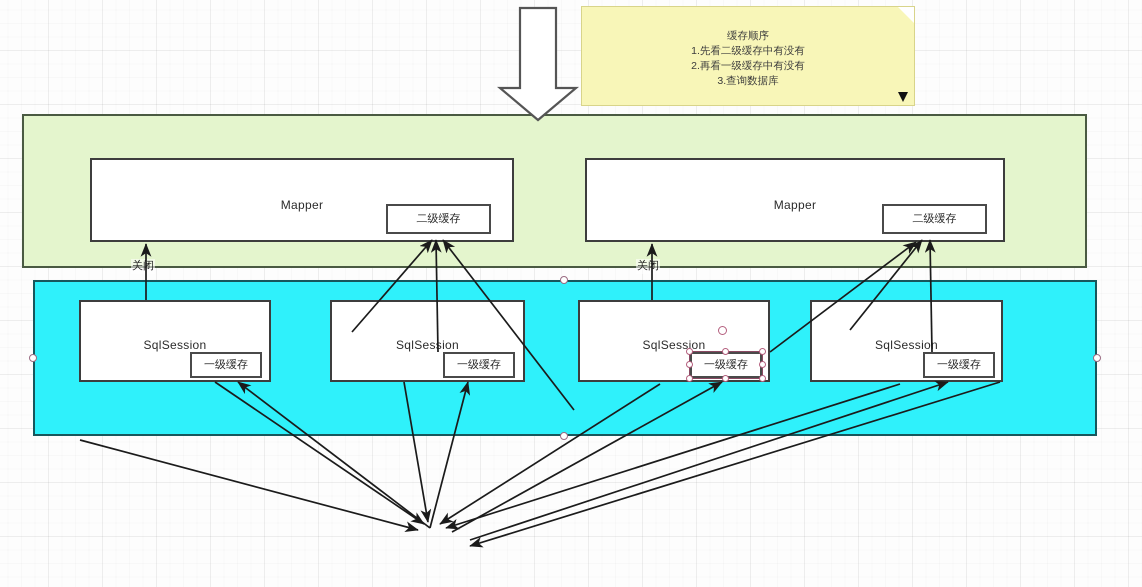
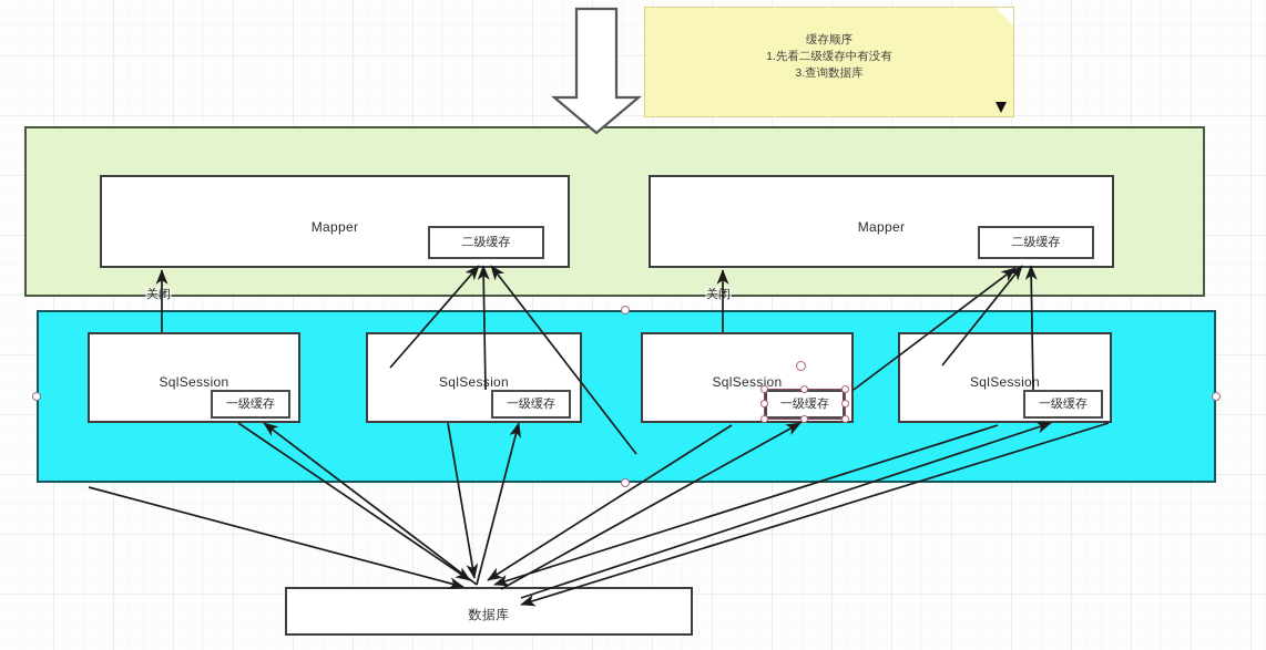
  缓存顺序
  1.先看二级缓存中有没有
- 2.再看一级缓存中有没有
  3.查询数据库
  Mapper
  二级缓存
  Mapper
  二级缓存
  SqlSession
  一级缓存
  SqlSession
  一级缓存
  SqlSession
  一级缓存
  SqlSession
  一级缓存
+ 数据库
  关闭
  关闭
